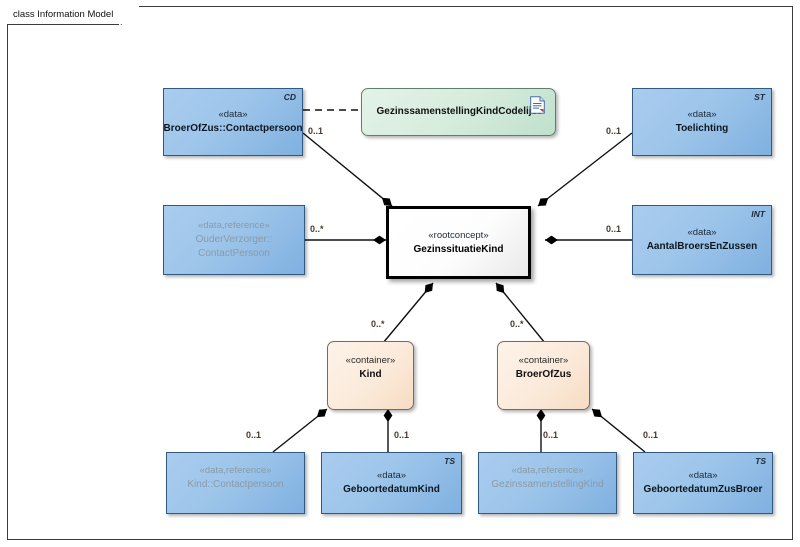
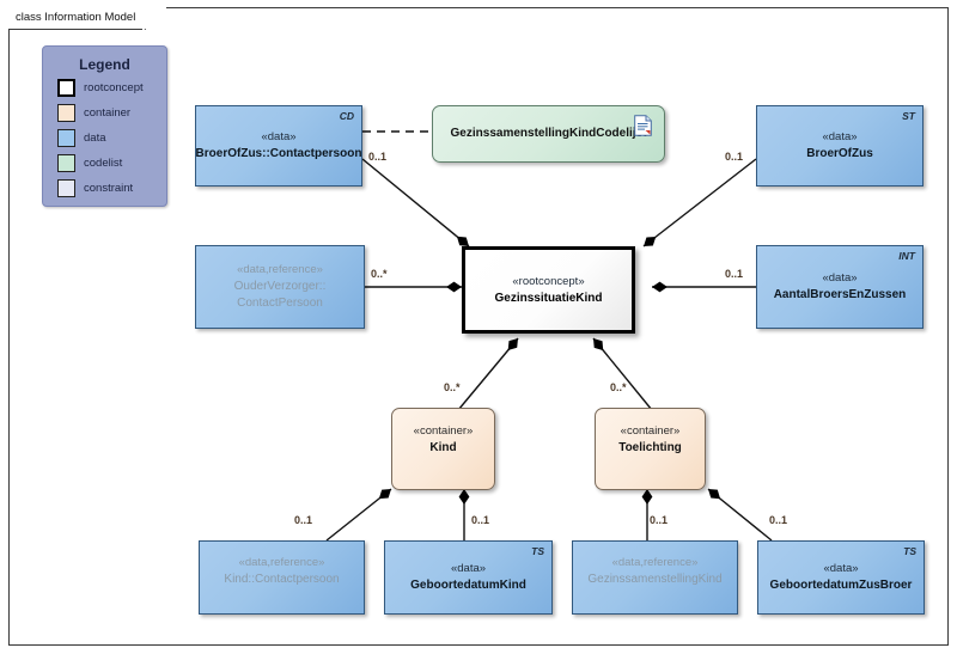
  class Information Model
+ Legend
+ rootconcept
+ container
+ data
+ codelist
+ constraint
  CD
  «data»
  BroerOfZus::Contactpersoon
  GezinssamenstellingKindCodelij
  ST
  «data»
- Toelichting
+ BroerOfZus
  «data,reference»
  OuderVerzorger::
  ContactPersoon
  «rootconcept»
  GezinssituatieKind
  INT
  «data»
  AantalBroersEnZussen
  «container»
  Kind
  «container»
- BroerOfZus
+ Toelichting
  «data,reference»
  Kind::Contactpersoon
  TS
  «data»
  GeboortedatumKind
  «data,reference»
  GezinssamenstellingKind
  TS
  «data»
  GeboortedatumZusBroer
  0..1
  0..1
  0..*
  0..1
  0..*
  0..*
  0..1
  0..1
  0..1
  0..1
